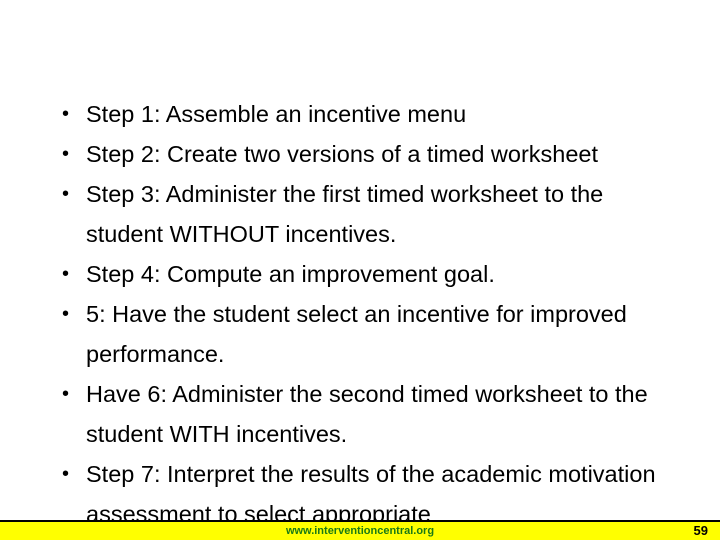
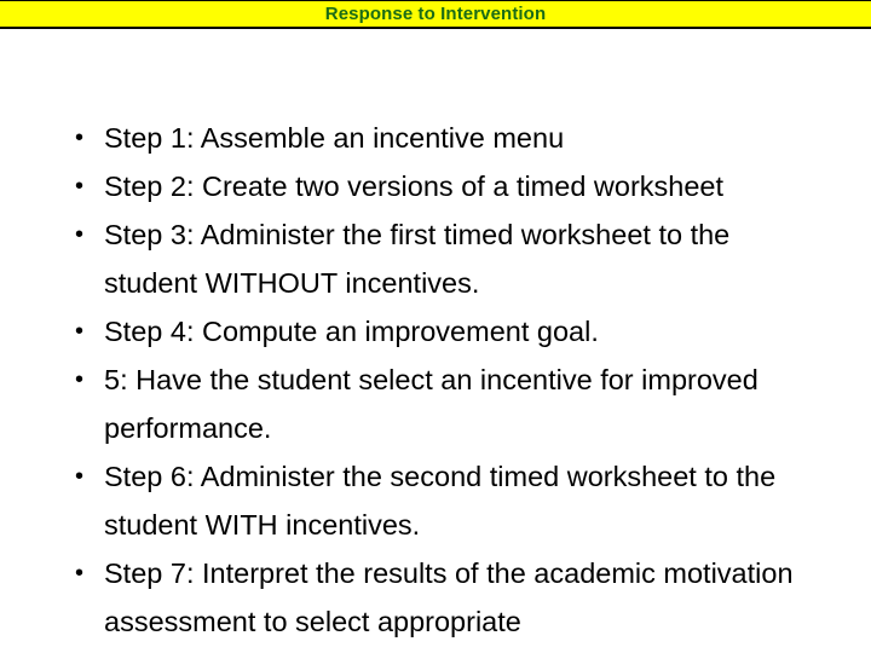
+ Response to Intervention
  •
  Step 1: Assemble an incentive menu
  •
  Step 2: Create two versions of a timed worksheet
  •
  Step 3: Administer the first timed worksheet to the student WITHOUT incentives.
  •
  Step 4: Compute an improvement goal.
  •
  5: Have the student select an incentive for improved performance.
  •
- Have 6: Administer the second timed worksheet to the student WITH incentives.
+ Step 6: Administer the second timed worksheet to the student WITH incentives.
  •
  Step 7: Interpret the results of the academic motivation assessment to select appropriate
- www.interventioncentral.org
- 59
